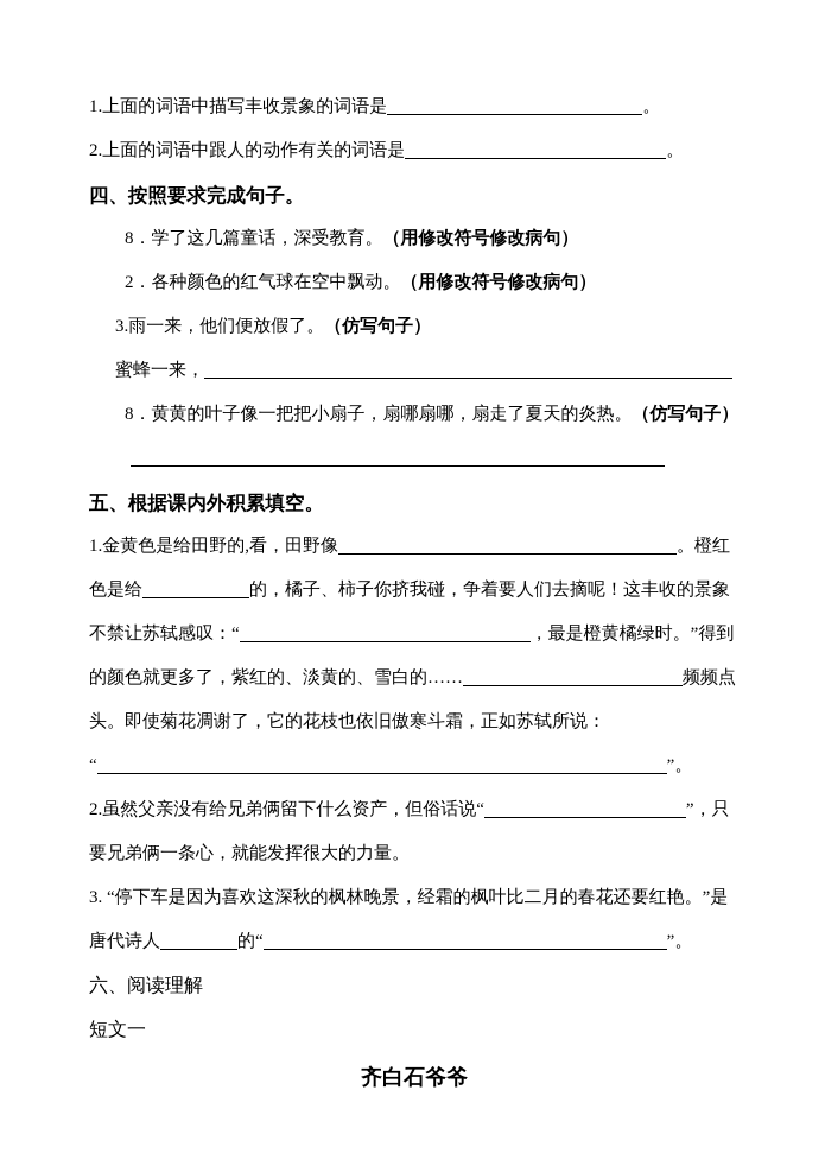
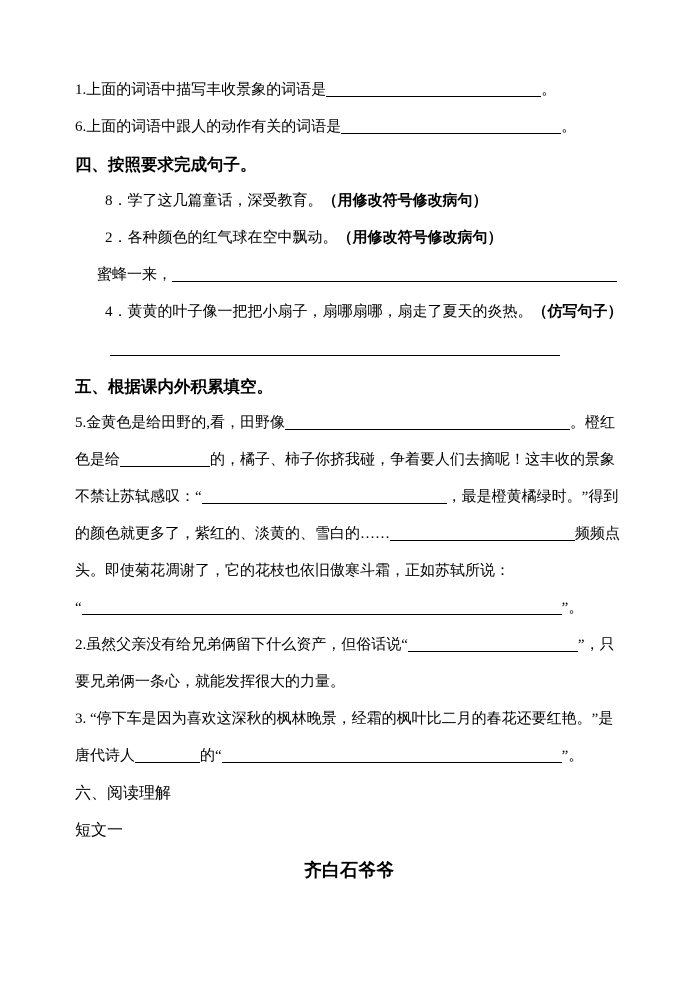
  1.上面的词语中描写丰收景象的词语是 。
- 2.上面的词语中跟人的动作有关的词语是 。
+ 6.上面的词语中跟人的动作有关的词语是 。
  四、按照要求完成句子。
  8．学了这几篇童话，深受教育。（用修改符号修改病句）
  2．各种颜色的红气球在空中飘动。（用修改符号修改病句）
- 3.雨一来，他们便放假了。（仿写句子）
  蜜蜂一来，
- 8．黄黄的叶子像一把把小扇子，扇哪扇哪，扇走了夏天的炎热。（仿写句子）
+ 4．黄黄的叶子像一把把小扇子，扇哪扇哪，扇走了夏天的炎热。（仿写句子）
  五、根据课内外积累填空。
- 1.金黄色是给田野的,看，田野像 。橙红色是给 的，橘子、柿子你挤我碰，争着要人们去摘呢！这丰收的景象不禁让苏轼感叹：“ ，最是橙黄橘绿时。”得到的颜色就更多了，紫红的、淡黄的、雪白的…… 频频点头。即使菊花凋谢了，它的花枝也依旧傲寒斗霜，正如苏轼所说：
+ 5.金黄色是给田野的,看，田野像 。橙红色是给 的，橘子、柿子你挤我碰，争着要人们去摘呢！这丰收的景象不禁让苏轼感叹：“ ，最是橙黄橘绿时。”得到的颜色就更多了，紫红的、淡黄的、雪白的…… 频频点头。即使菊花凋谢了，它的花枝也依旧傲寒斗霜，正如苏轼所说：
  “ ”。
  2.虽然父亲没有给兄弟俩留下什么资产，但俗话说“ ”，只要兄弟俩一条心，就能发挥很大的力量。
  3. “停下车是因为喜欢这深秋的枫林晚景，经霜的枫叶比二月的春花还要红艳。”是唐代诗人 的“ ”。
  六、阅读理解
  短文一
  齐白石爷爷
